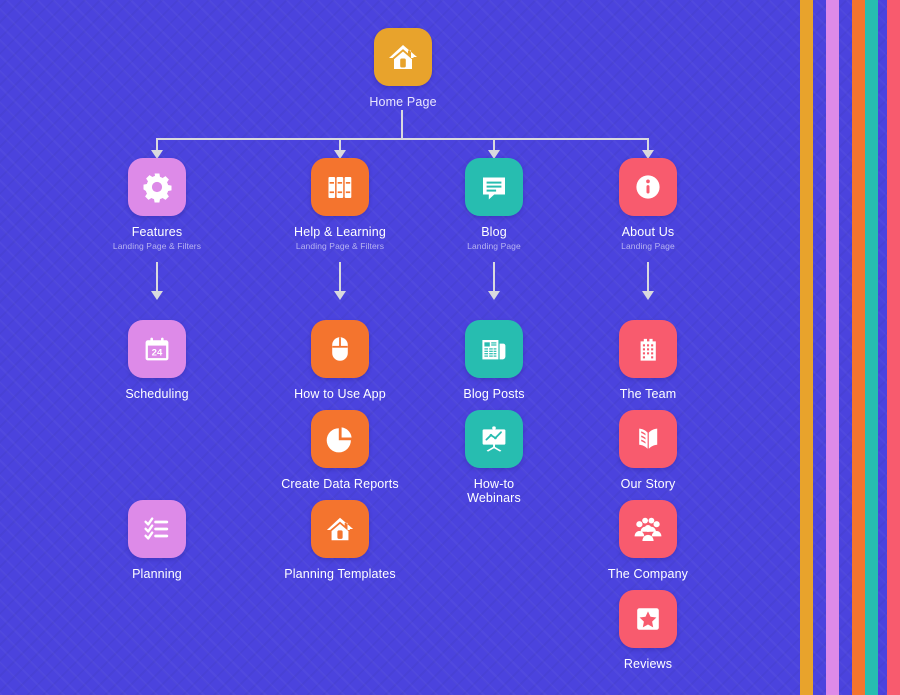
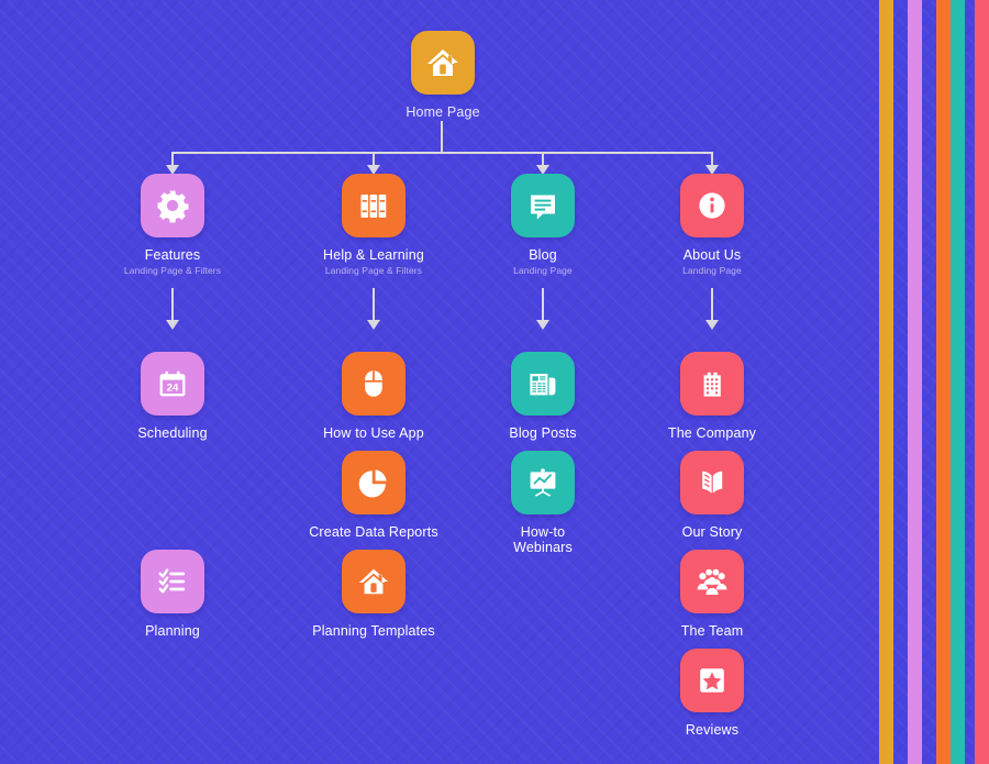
  Home Page
  Features
  Landing Page & Filters
  Help & Learning
  Landing Page & Filters
  Blog
  Landing Page
  About Us
  Landing Page
  24
  Scheduling
  Planning
  How to Use App
  Create Data Reports
  Planning Templates
  Blog Posts
  How-to
  Webinars
- The Team
+ The Company
  Our Story
- The Company
+ The Team
  Reviews
